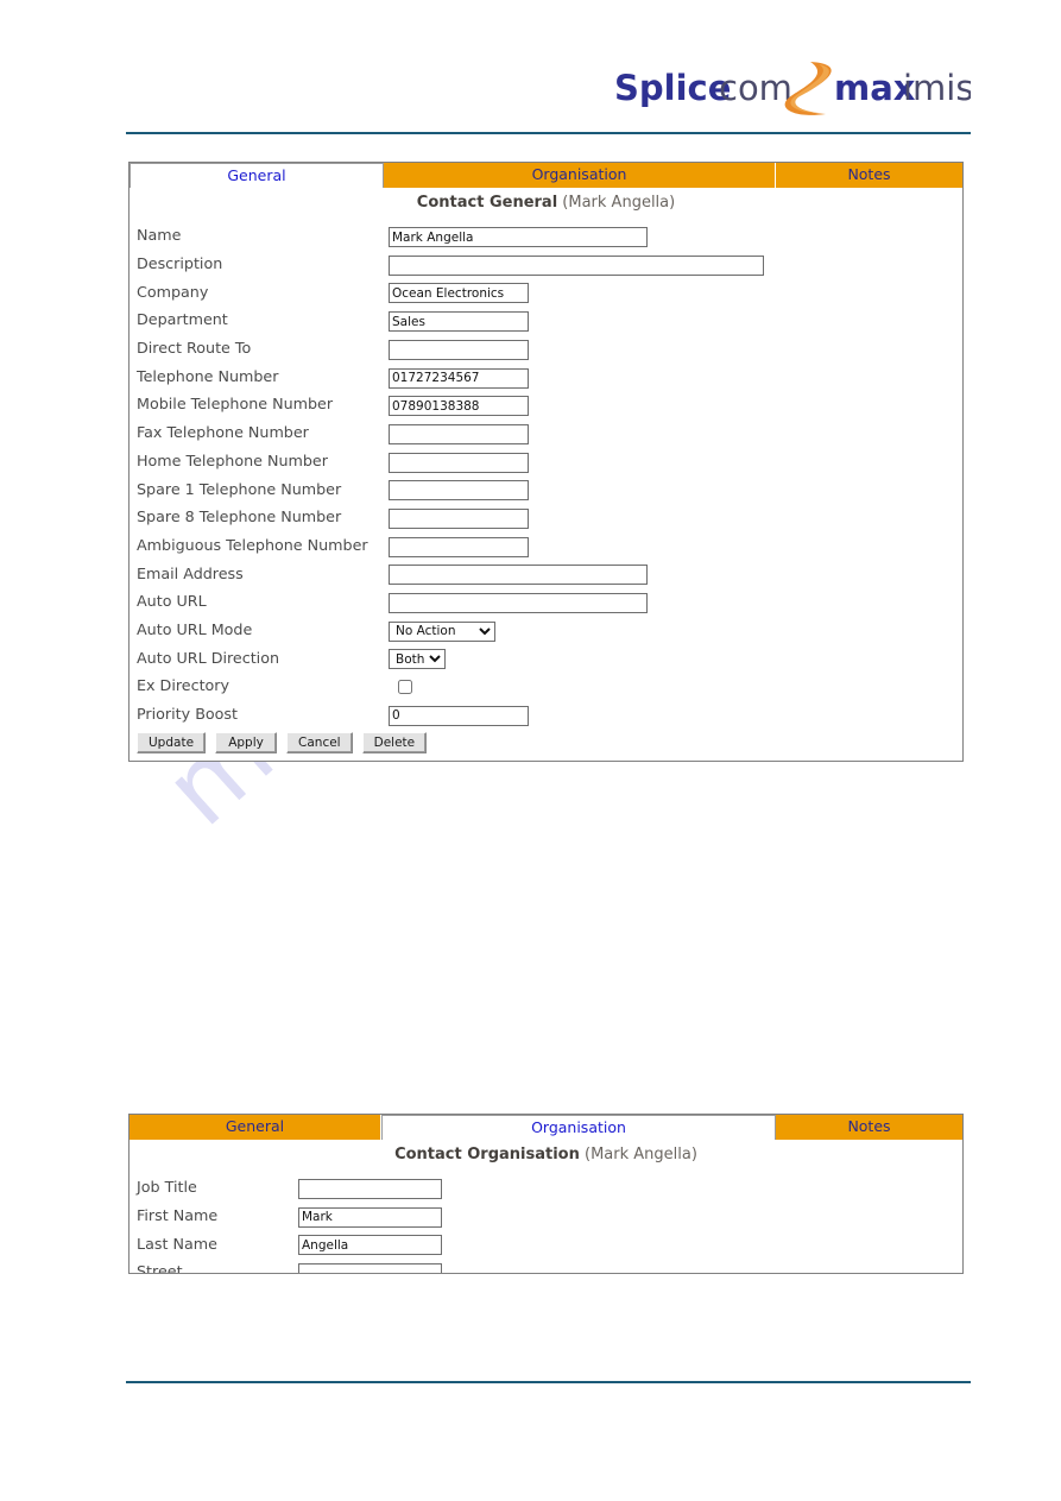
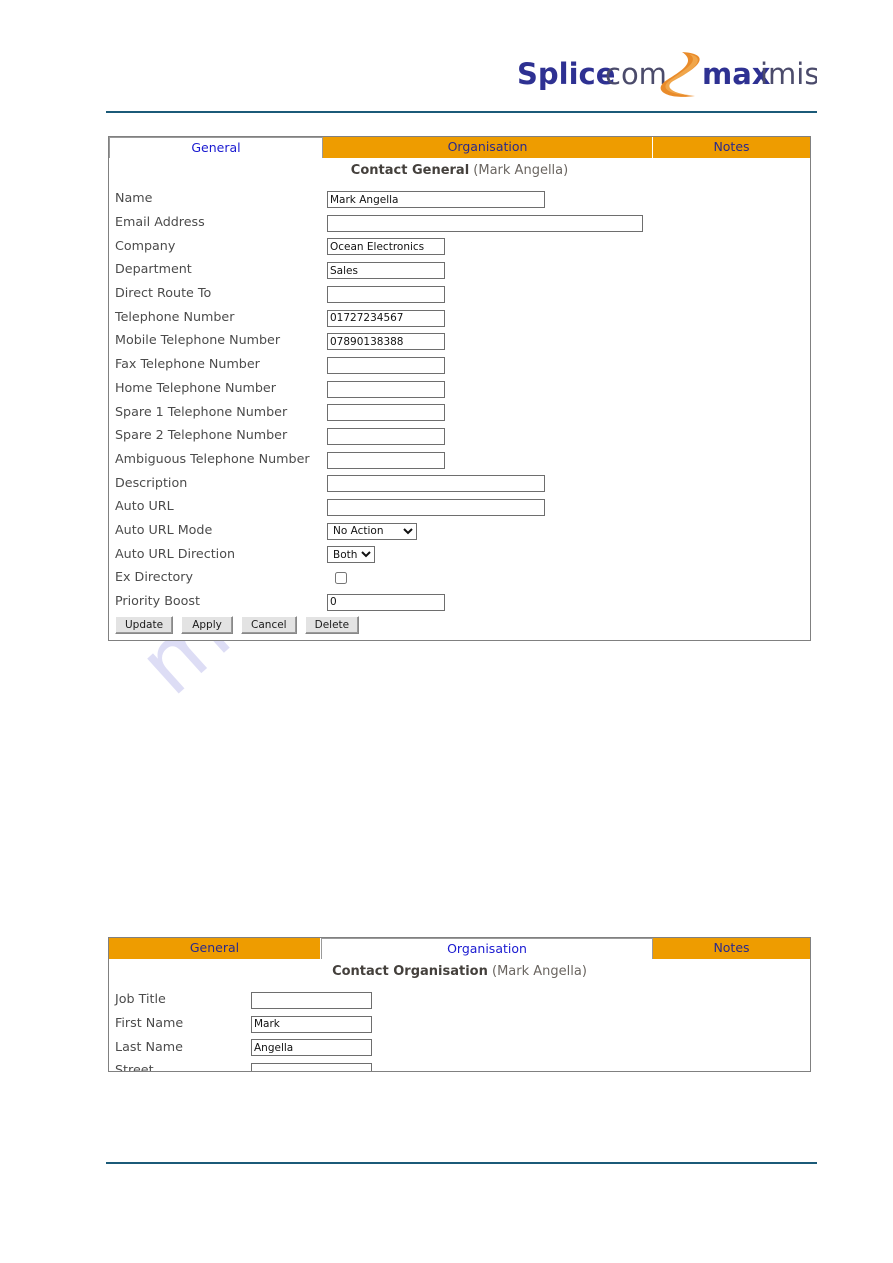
  Splice
  com
  max
  General
  Organisation
  Notes
  Contact General (Mark Angella)
  Name
  Mark Angella
- Description
+ Email Address
  Company
  Ocean Electronics
  Department
  Sales
  Direct Route To
  Telephone Number
  01727234567
  Mobile Telephone Number
  07890138388
  Fax Telephone Number
  Home Telephone Number
  Spare 1 Telephone Number
- Spare 8 Telephone Number
+ Spare 2 Telephone Number
  Ambiguous Telephone Number
- Email Address
+ Description
  Auto URL
  Auto URL Mode
  No Action
  Auto URL Direction
  Both
  Ex Directory
  Priority Boost
  0
  Update
  Apply
  Cancel
  Delete
  General
  Organisation
  Notes
  Contact Organisation (Mark Angella)
  Job Title
  First Name
  Mark
  Last Name
  Angella
  Street
